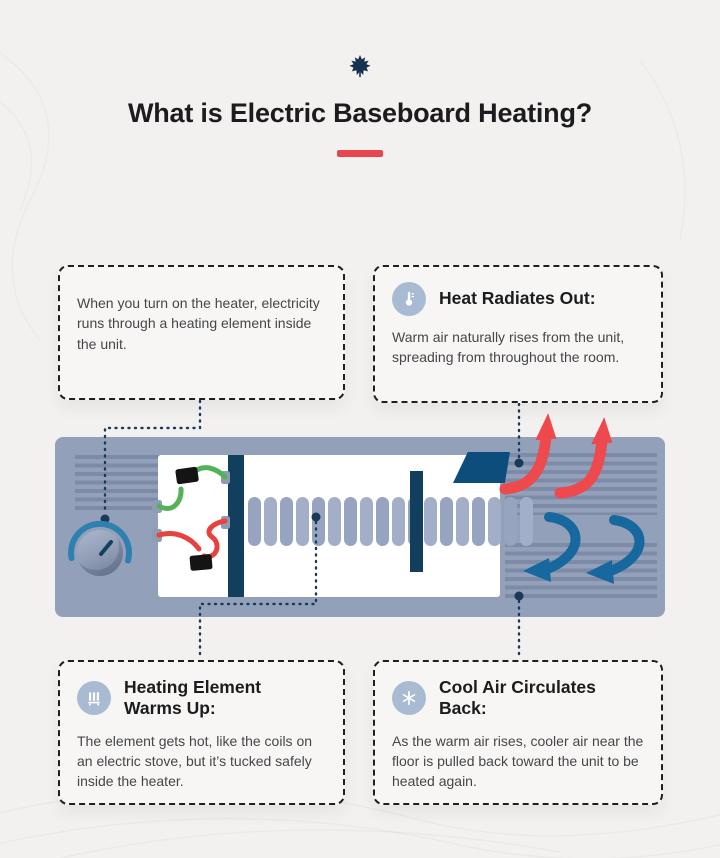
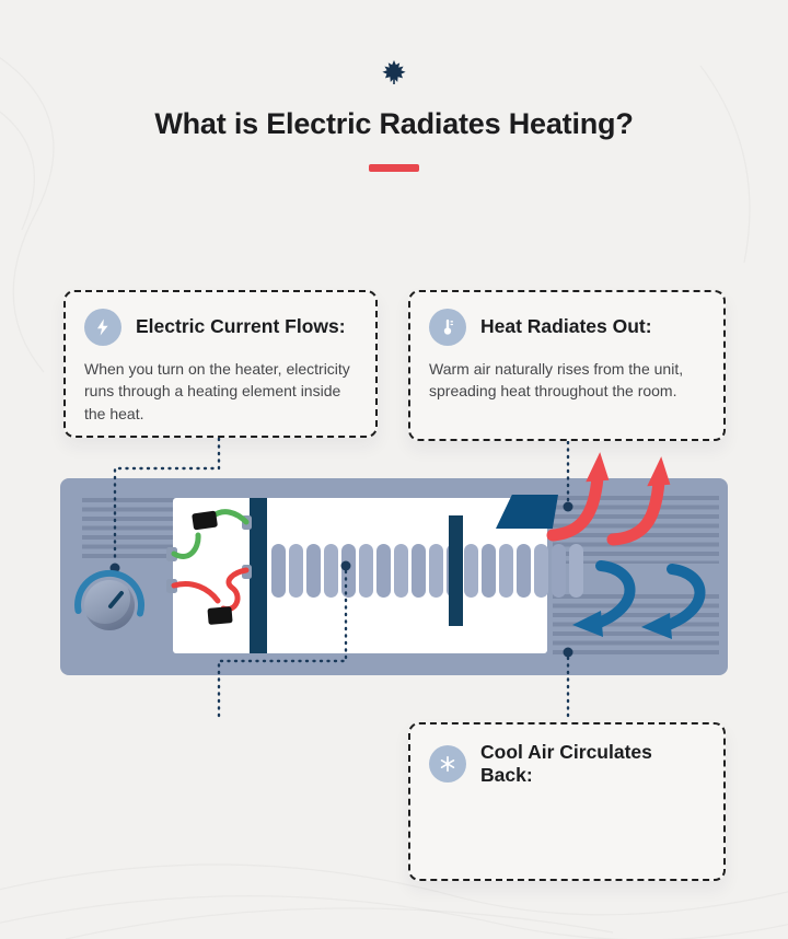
- What is Electric Baseboard Heating?
+ What is Electric Radiates Heating?
+ Electric Current Flows:
- When you turn on the heater, electricity runs through a heating element inside the unit.
+ When you turn on the heater, electricity runs through a heating element inside the heat.
  Heat Radiates Out:
- Warm air naturally rises from the unit, spreading from throughout the room.
+ Warm air naturally rises from the unit, spreading heat throughout the room.
- Heating Element
- Warms Up:
- The element gets hot, like the coils on an electric stove, but it’s tucked safely inside the heater.
  Cool Air Circulates
  Back:
- As the warm air rises, cooler air near the floor is pulled back toward the unit to be heated again.
